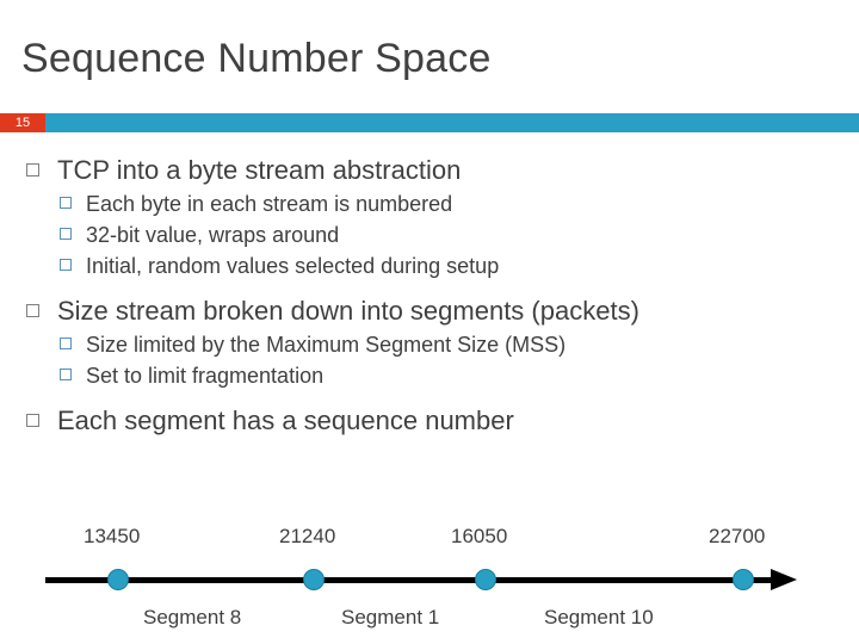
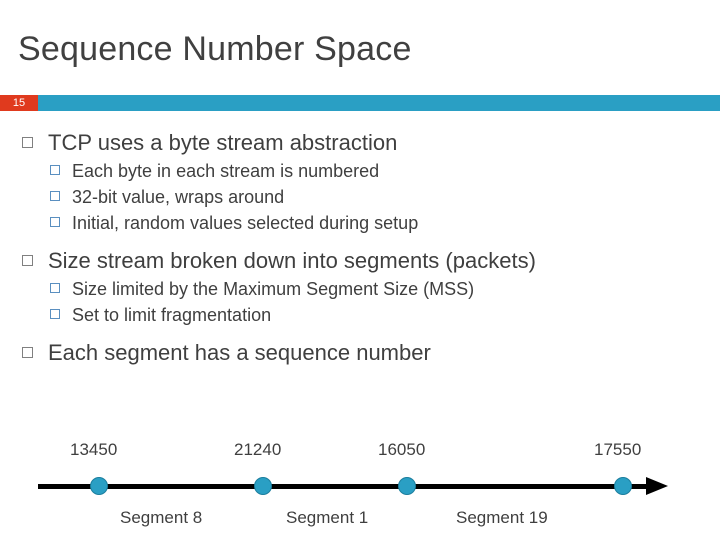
  Sequence Number Space
  15
- TCP into a byte stream abstraction
+ TCP uses a byte stream abstraction
  Each byte in each stream is numbered
  32-bit value, wraps around
  Initial, random values selected during setup
  Size stream broken down into segments (packets)
  Size limited by the Maximum Segment Size (MSS)
  Set to limit fragmentation
  Each segment has a sequence number
  13450
  21240
  16050
- 22700
+ 17550
  Segment 8
  Segment 1
- Segment 10
+ Segment 19
